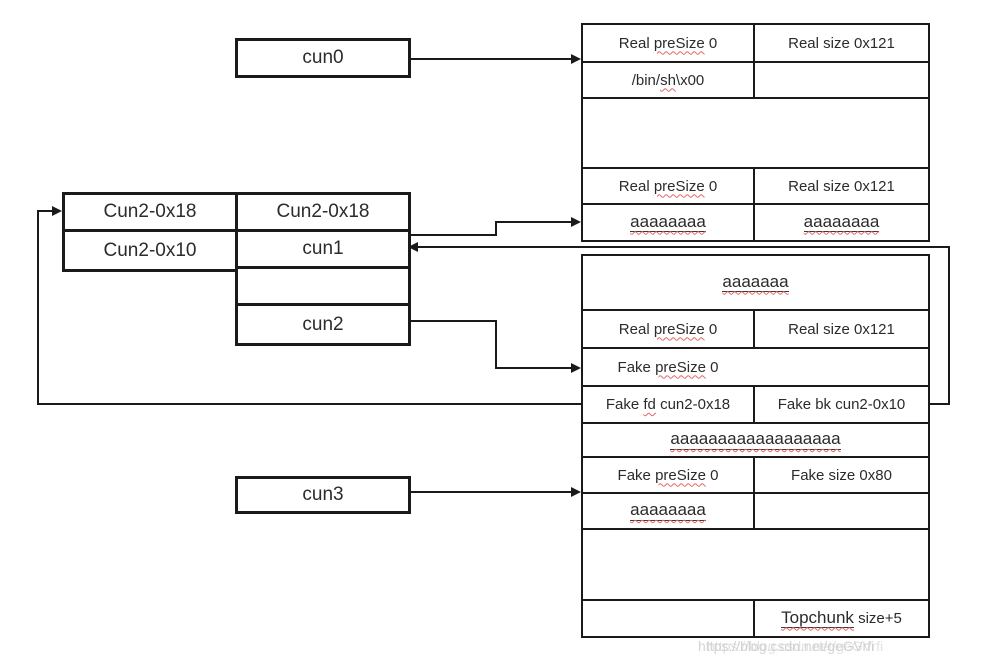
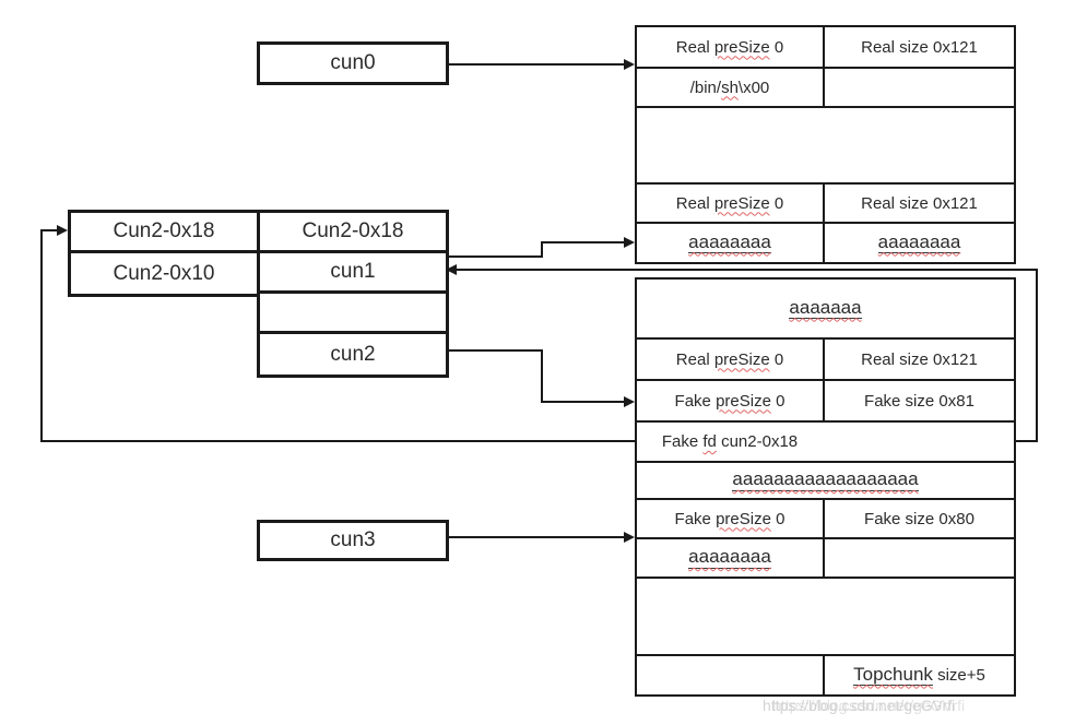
  cun0
  Cun2-0x18
  Cun2-0x10
  Cun2-0x18
  cun1
  cun2
  cun3
  Real
  preSize
  0
  Real size 0x121
  /bin/
  sh
  \x00
  Real
  preSize
  0
  Real size 0x121
  aaaaaaaa
  aaaaaaaa
  aaaaaaa
  Real
  preSize
  0
  Real size 0x121
  Fake
  preSize
  0
+ Fake size 0x81
  Fake
  fd
  cun2-0x18
- Fake bk cun2-0x10
  aaaaaaaaaaaaaaaaaa
  Fake
  preSize
  0
  Fake size 0x80
  aaaaaaaa
  Topchunk
  size+5
  https://blog.csdn.net/geGVrfi
  https://blog.csdn.net/geGVrfi
